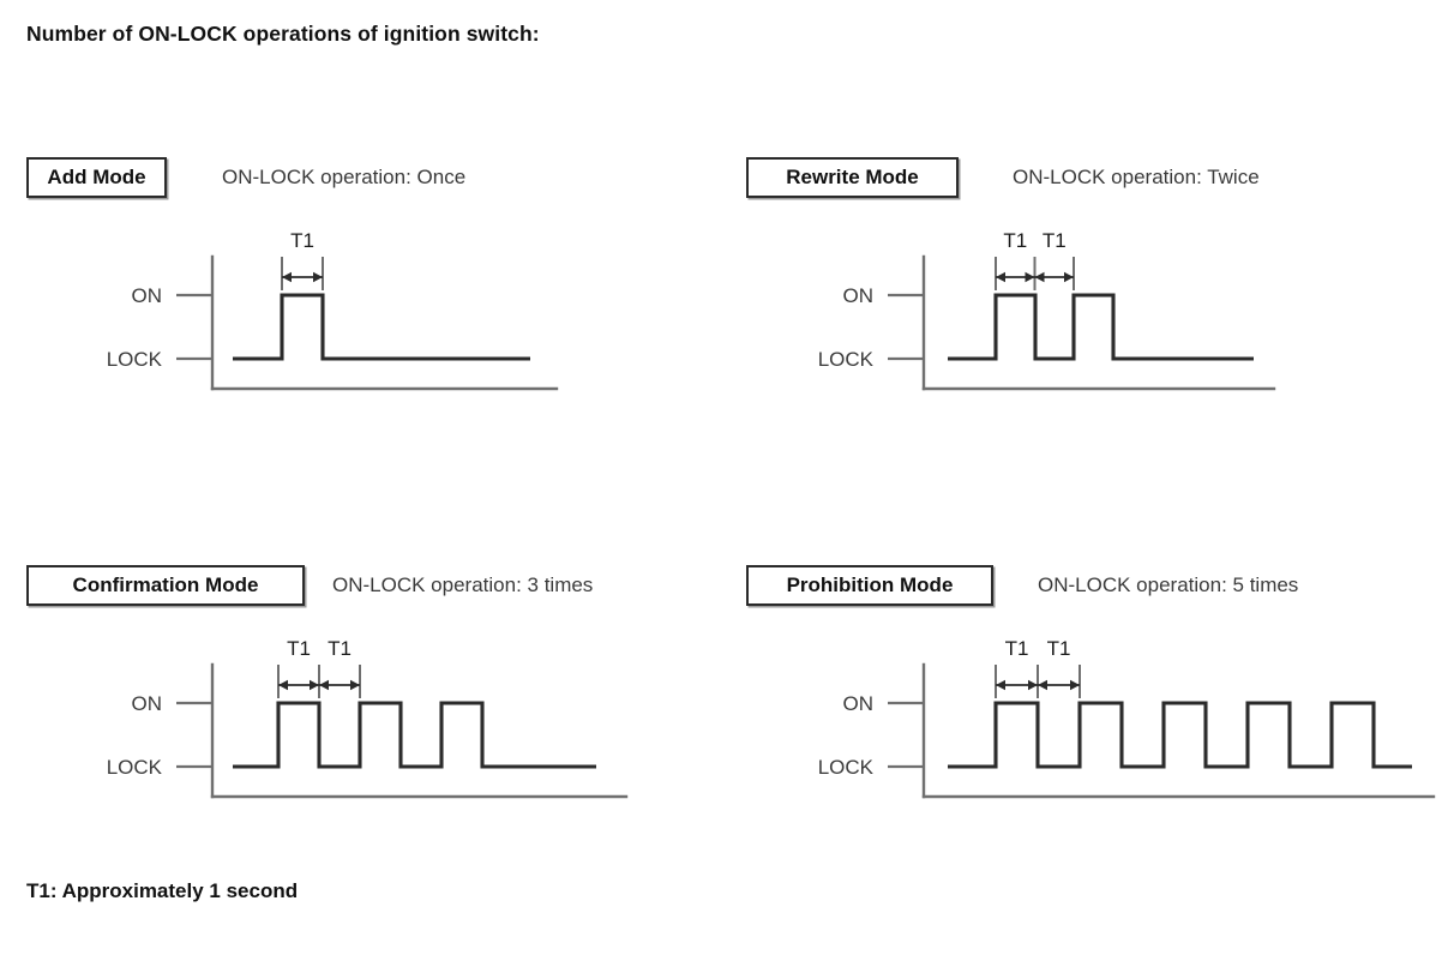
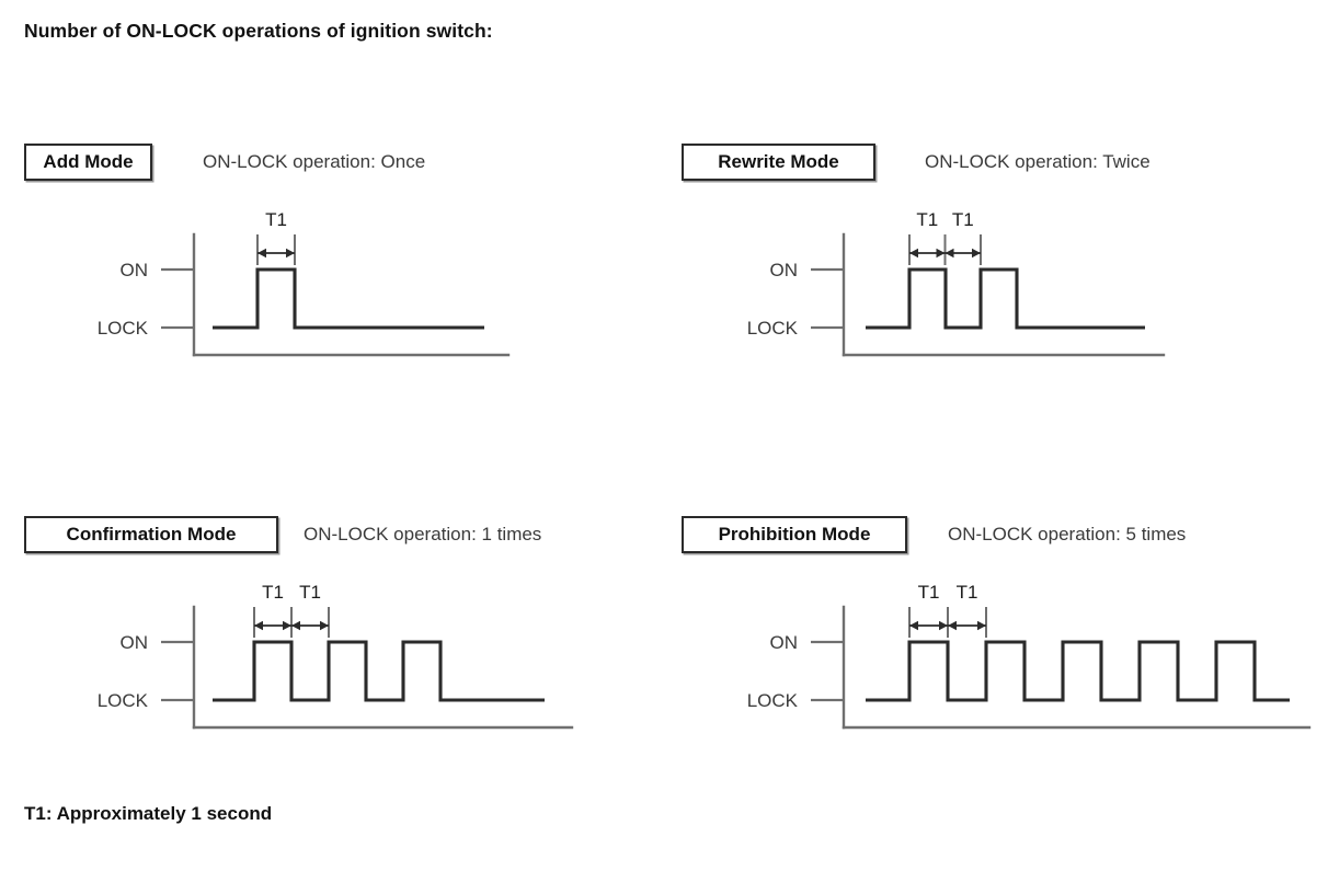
  Number of ON-LOCK operations of ignition switch:
  Add Mode
  ON-LOCK operation: Once
  ON
  LOCK
  T1
  Rewrite Mode
  ON-LOCK operation: Twice
  ON
  LOCK
  T1
  T1
  Confirmation Mode
- ON-LOCK operation: 3 times
+ ON-LOCK operation: 1 times
  ON
  LOCK
  T1
  T1
  Prohibition Mode
  ON-LOCK operation: 5 times
  ON
  LOCK
  T1
  T1
  T1: Approximately 1 second
